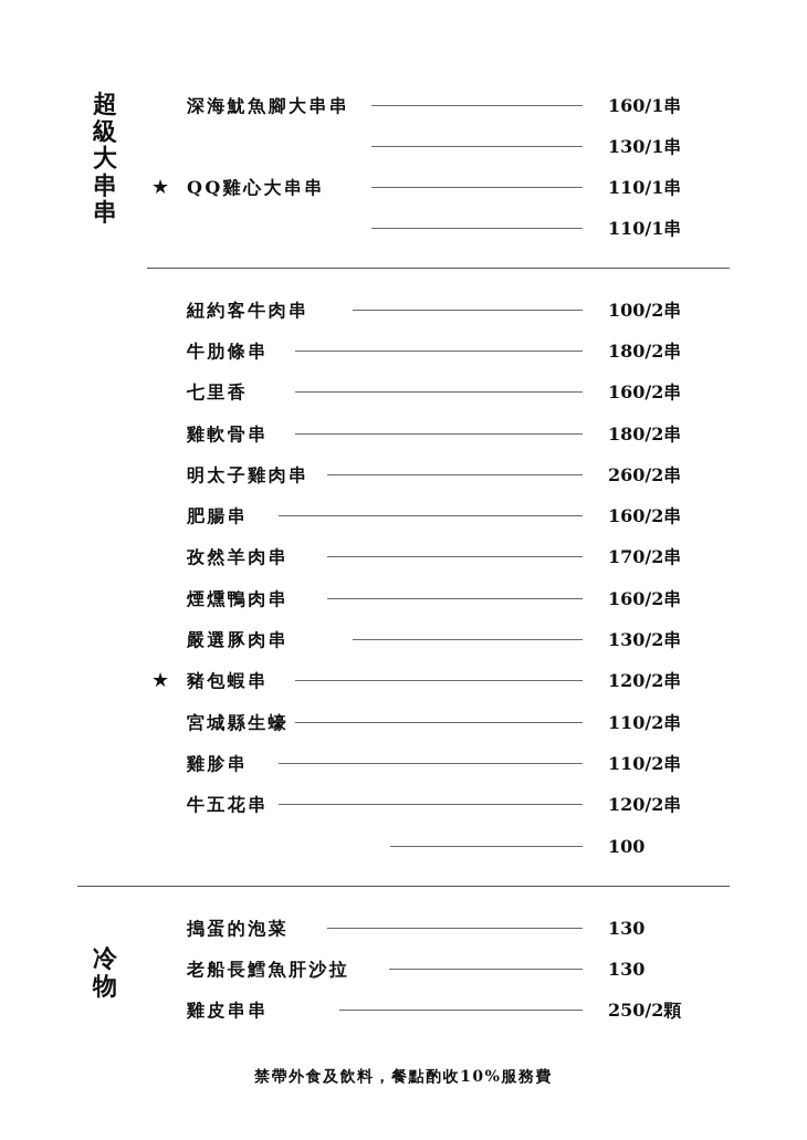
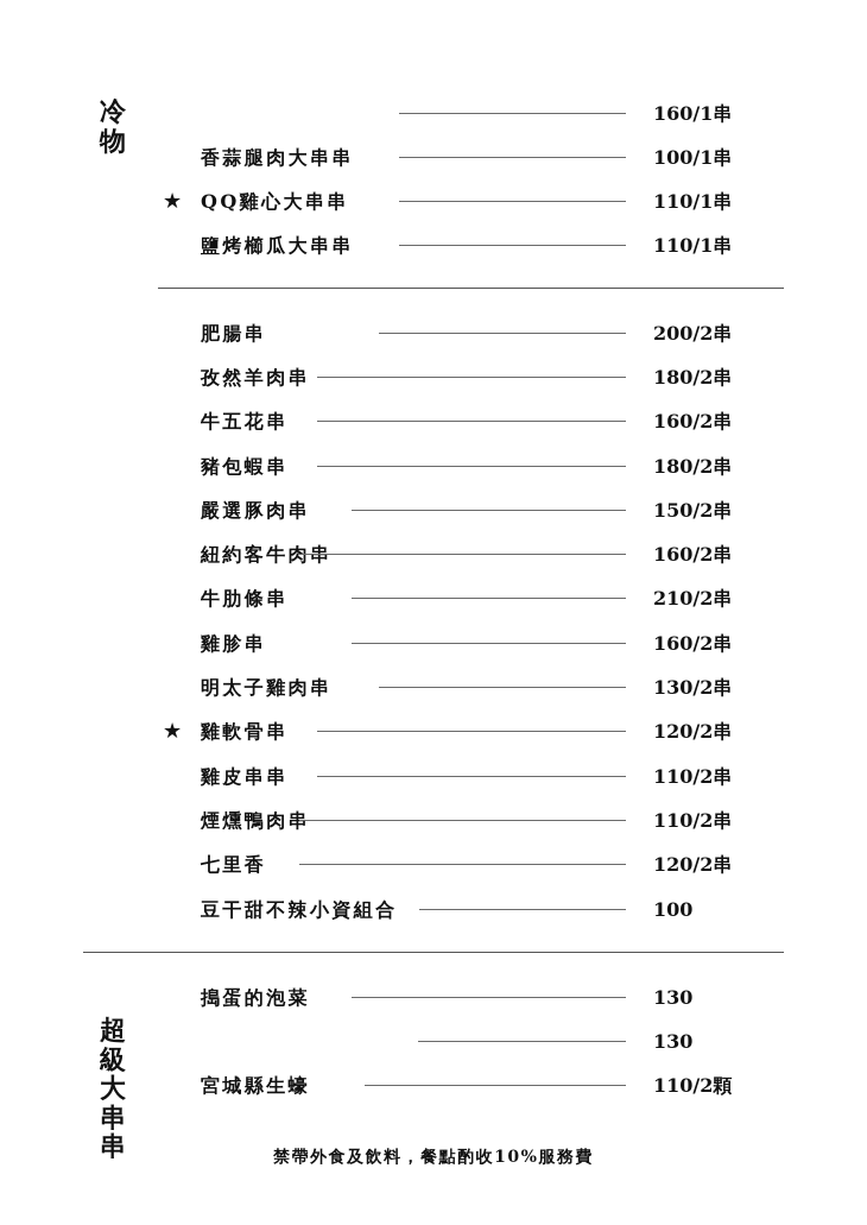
- 超級大串串
+ 冷物
- 深海魷魚腳大串串
  160/1串
+ 香蒜腿肉大串串
- 130/1串
+ 100/1串
  ★
  QQ雞心大串串
  110/1串
+ 鹽烤櫛瓜大串串
  110/1串
- 紐約客牛肉串
+ 肥腸串
- 100/2串
+ 200/2串
- 牛肋條串
+ 孜然羊肉串
  180/2串
- 七里香
+ 牛五花串
  160/2串
- 雞軟骨串
+ 豬包蝦串
  180/2串
- 明太子雞肉串
+ 嚴選豚肉串
- 260/2串
+ 150/2串
- 肥腸串
+ 紐約客牛肉串
  160/2串
- 孜然羊肉串
+ 牛肋條串
- 170/2串
+ 210/2串
- 煙燻鴨肉串
+ 雞胗串
  160/2串
- 嚴選豚肉串
+ 明太子雞肉串
  130/2串
  ★
- 豬包蝦串
+ 雞軟骨串
  120/2串
- 宮城縣生蠔
+ 雞皮串串
  110/2串
- 雞胗串
+ 煙燻鴨肉串
  110/2串
- 牛五花串
+ 七里香
  120/2串
+ 豆干甜不辣小資組合
  100
- 冷物
+ 超級大串串
  搗蛋的泡菜
  130
- 老船長鱈魚肝沙拉
  130
- 雞皮串串
+ 宮城縣生蠔
- 250/2顆
+ 110/2顆
  禁帶外食及飲料，餐點酌收10%服務費
